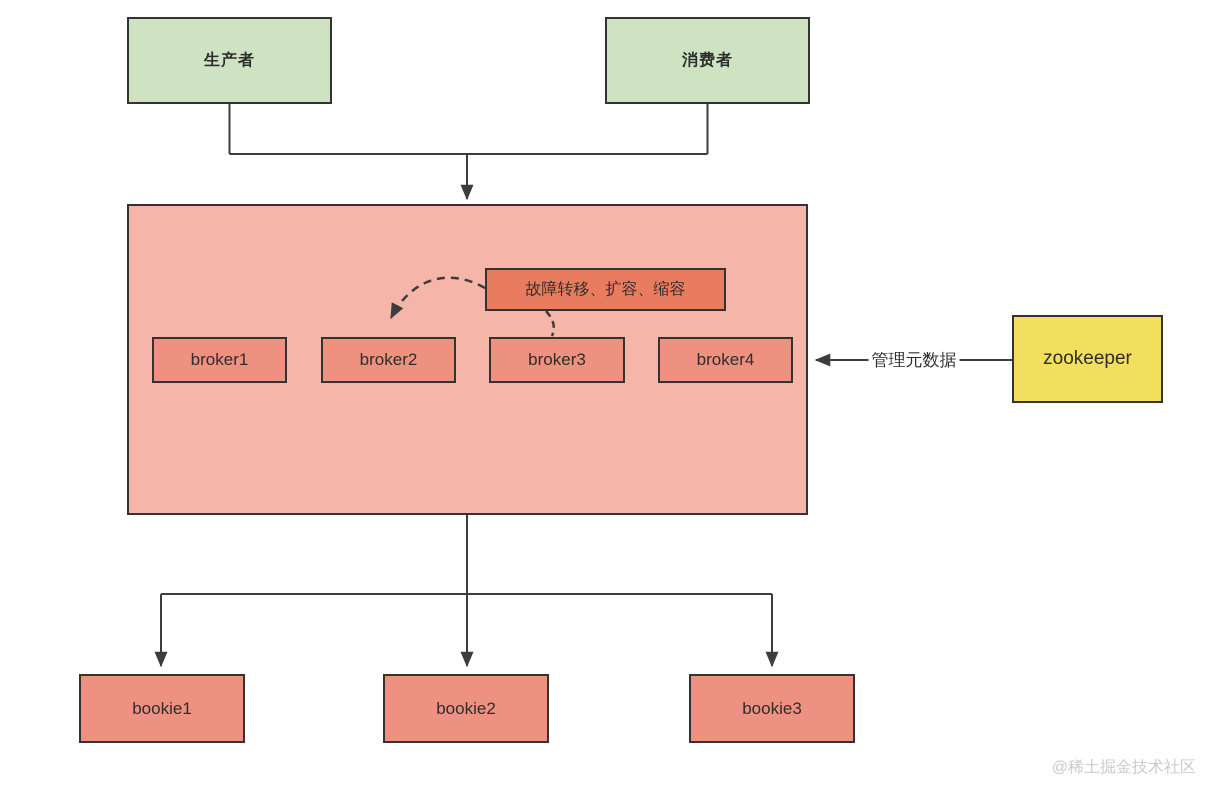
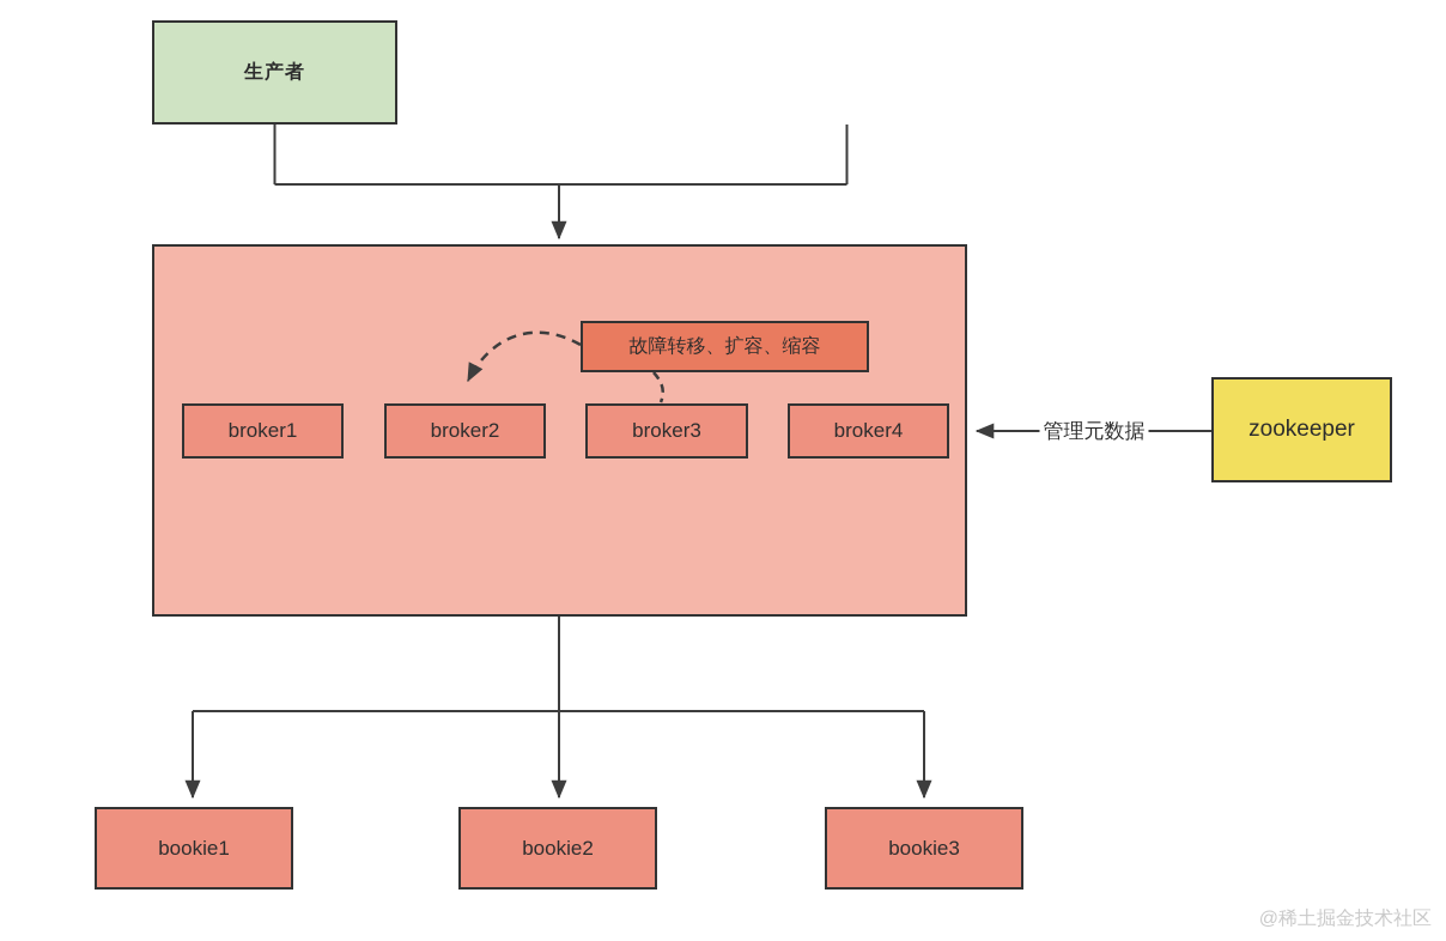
  生产者
- 消费者
  故障转移、扩容、缩容
  broker1
  broker2
  broker3
  broker4
  zookeeper
  管理元数据
  bookie1
  bookie2
  bookie3
  @稀土掘金技术社区
